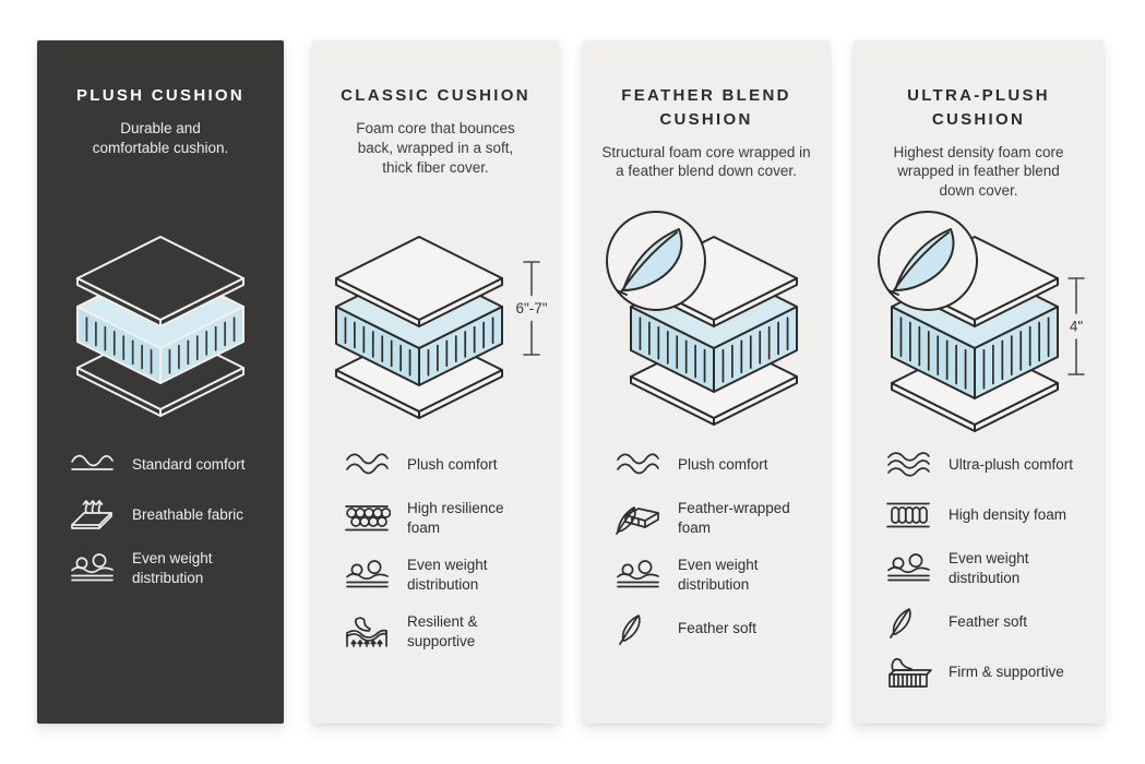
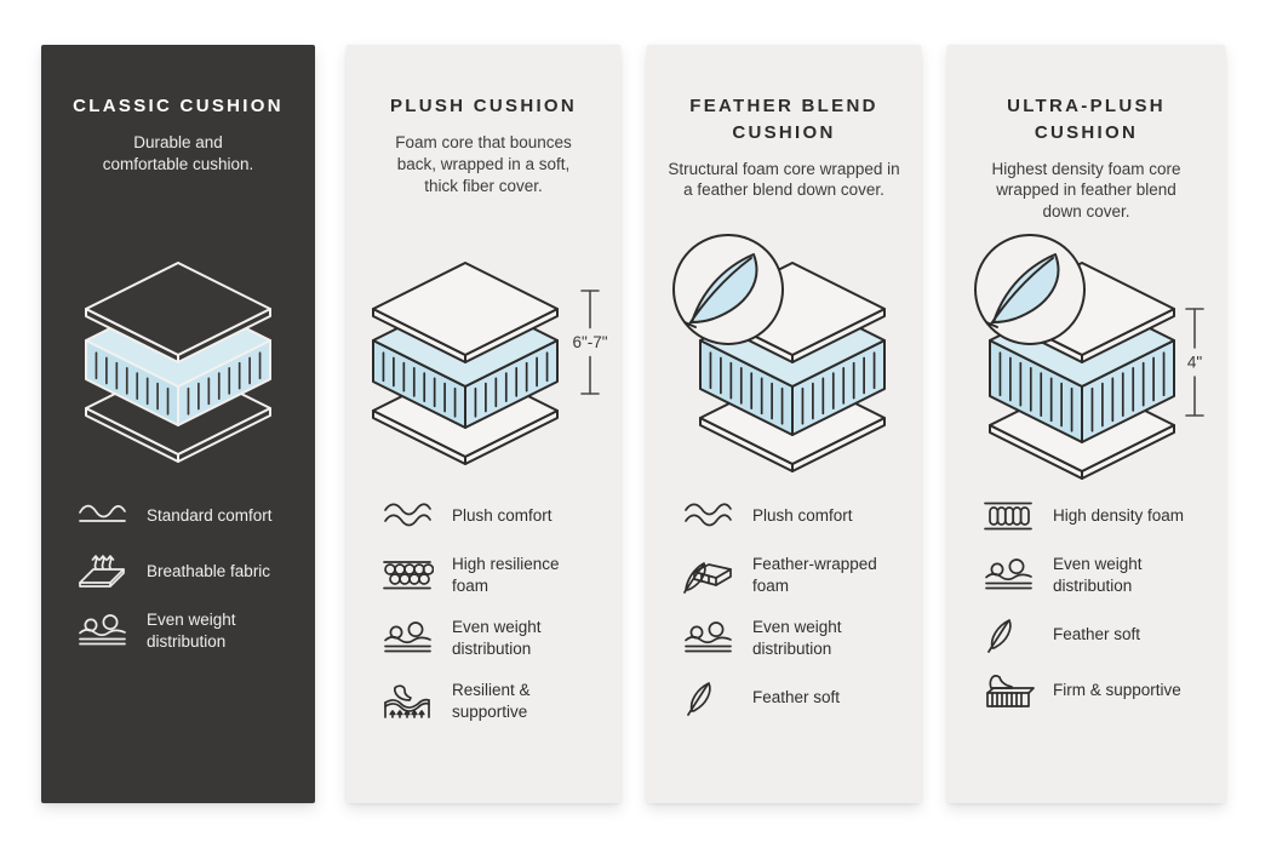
- PLUSH CUSHION
+ CLASSIC CUSHION
  Durable and
  comfortable cushion.
  Standard comfort
  Breathable fabric
  Even weight
  distribution
- CLASSIC CUSHION
+ PLUSH CUSHION
  Foam core that bounces
  back, wrapped in a soft,
  thick fiber cover.
  6"-7"
  Plush comfort
  High resilience
  foam
  Even weight
  distribution
  Resilient &
  supportive
  FEATHER BLEND
  CUSHION
  Structural foam core wrapped in
  a feather blend down cover.
  Plush comfort
  Feather-wrapped
  foam
  Even weight
  distribution
  Feather soft
  ULTRA-PLUSH
  CUSHION
  Highest density foam core
  wrapped in feather blend
  down cover.
  4"
- Ultra-plush comfort
  High density foam
  Even weight
  distribution
  Feather soft
  Firm & supportive
